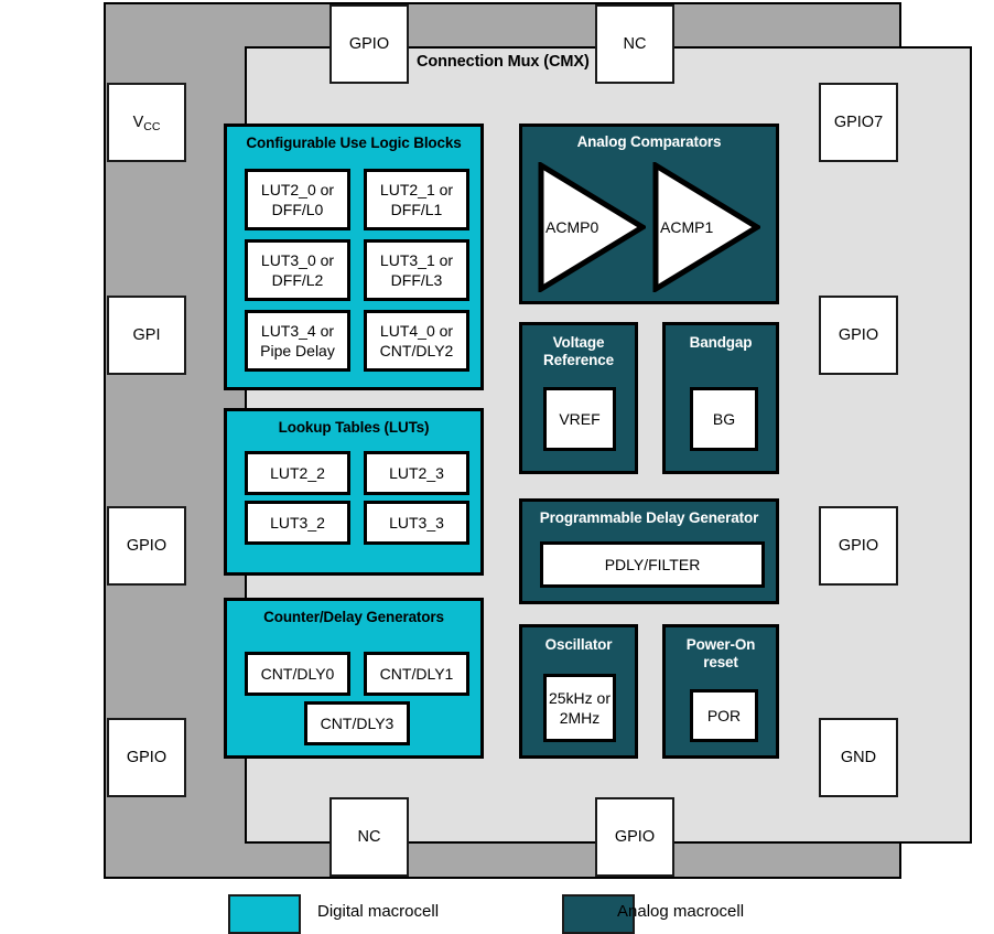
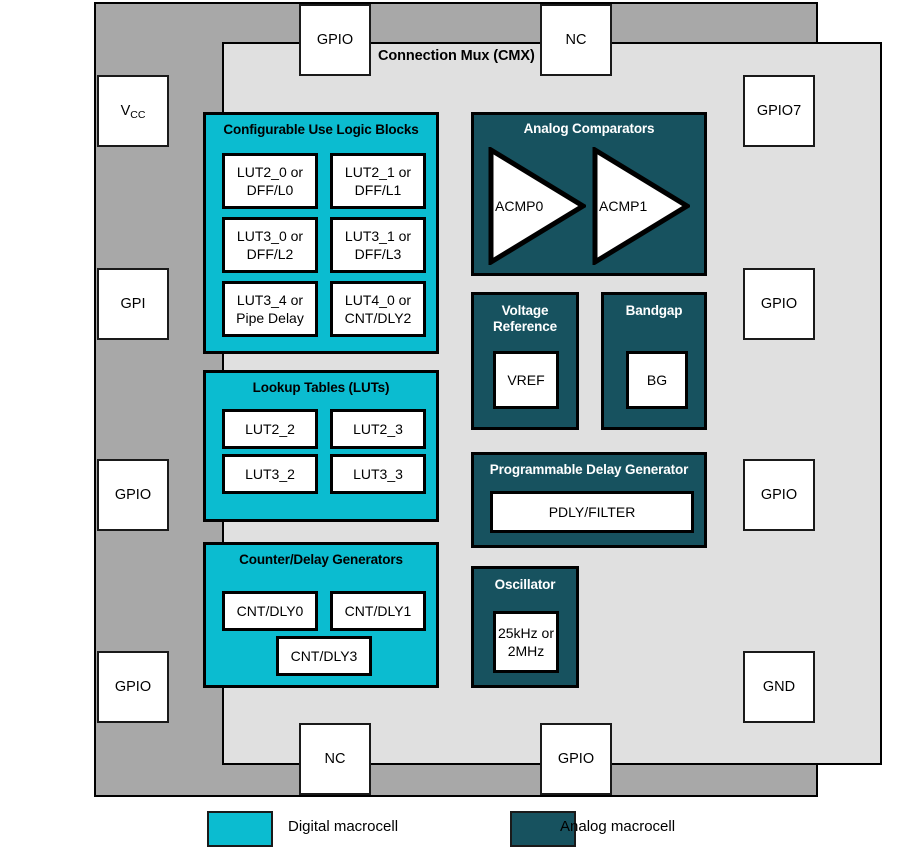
  Connection Mux (CMX)
  GPIO
  NC
  NC
  GPIO
  VCC
  GPI
  GPIO
  GPIO
  GPIO7
  GPIO
  GPIO
  GND
  Configurable Use Logic Blocks
  LUT2_0 or
  DFF/L0
  LUT2_1 or
  DFF/L1
  LUT3_0 or
  DFF/L2
  LUT3_1 or
  DFF/L3
  LUT3_4 or
  Pipe Delay
  LUT4_0 or
  CNT/DLY2
  Lookup Tables (LUTs)
  LUT2_2
  LUT2_3
  LUT3_2
  LUT3_3
  Counter/Delay Generators
  CNT/DLY0
  CNT/DLY1
  CNT/DLY3
  Analog Comparators
  ACMP0
  ACMP1
  Voltage
  Reference
  VREF
  Bandgap
  BG
  Programmable Delay Generator
  PDLY/FILTER
  Oscillator
  25kHz or
  2MHz
- Power-On
- reset
- POR
  Digital macrocell
  Analog macrocell
